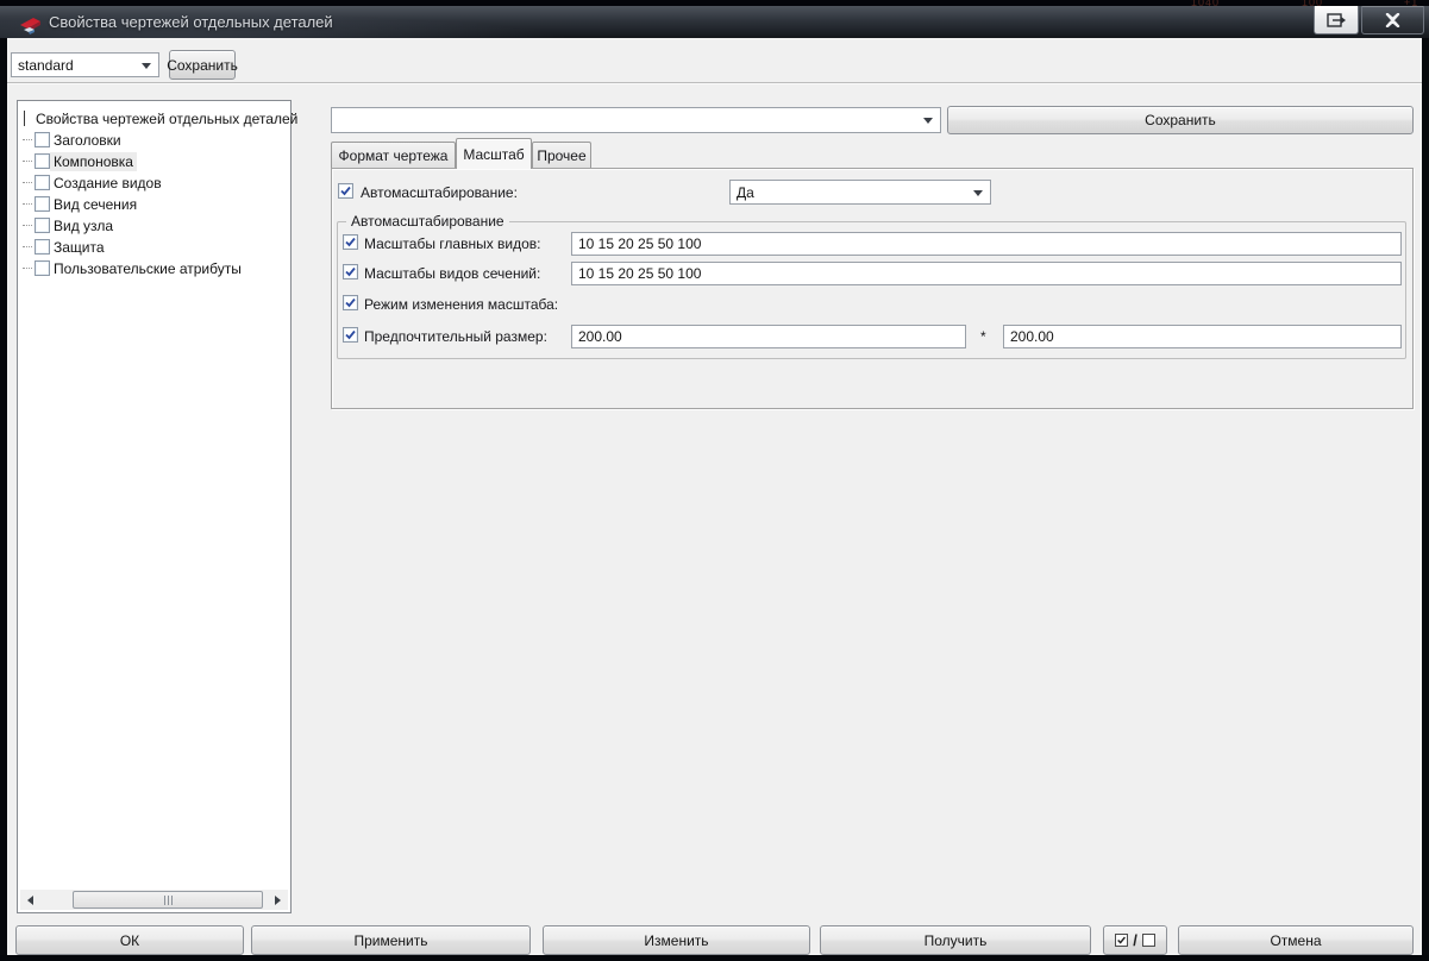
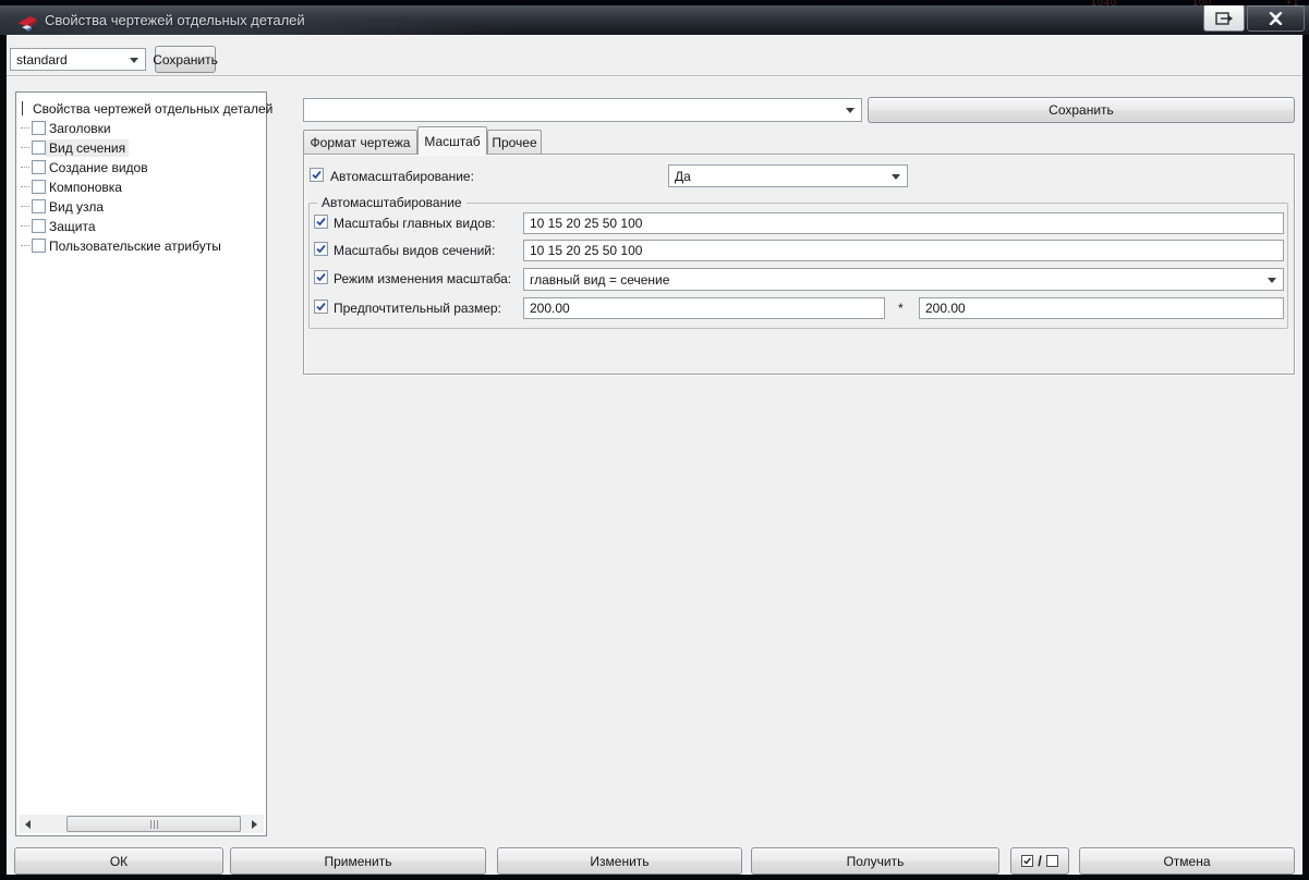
  1040
  100
  +1
  standard
  Сохранить
  Свойства чертежей отдельных деталей
  Заголовки
- Компоновка
+ Вид сечения
  Создание видов
- Вид сечения
+ Компоновка
  Вид узла
  Защита
  Пользовательские атрибуты
  Сохранить
  Формат чертежа
  Масштаб
  Прочее
  Автомасштабирование:
  Да
  Автомасштабирование
  Масштабы главных видов:
  10 15 20 25 50 100
  Масштабы видов сечений:
  10 15 20 25 50 100
  Режим изменения масштаба:
+ главный вид = сечение
  Предпочтительный размер:
  200.00
  *
  200.00
  ОК
  Применить
  Изменить
  Получить
  /
  Отмена
